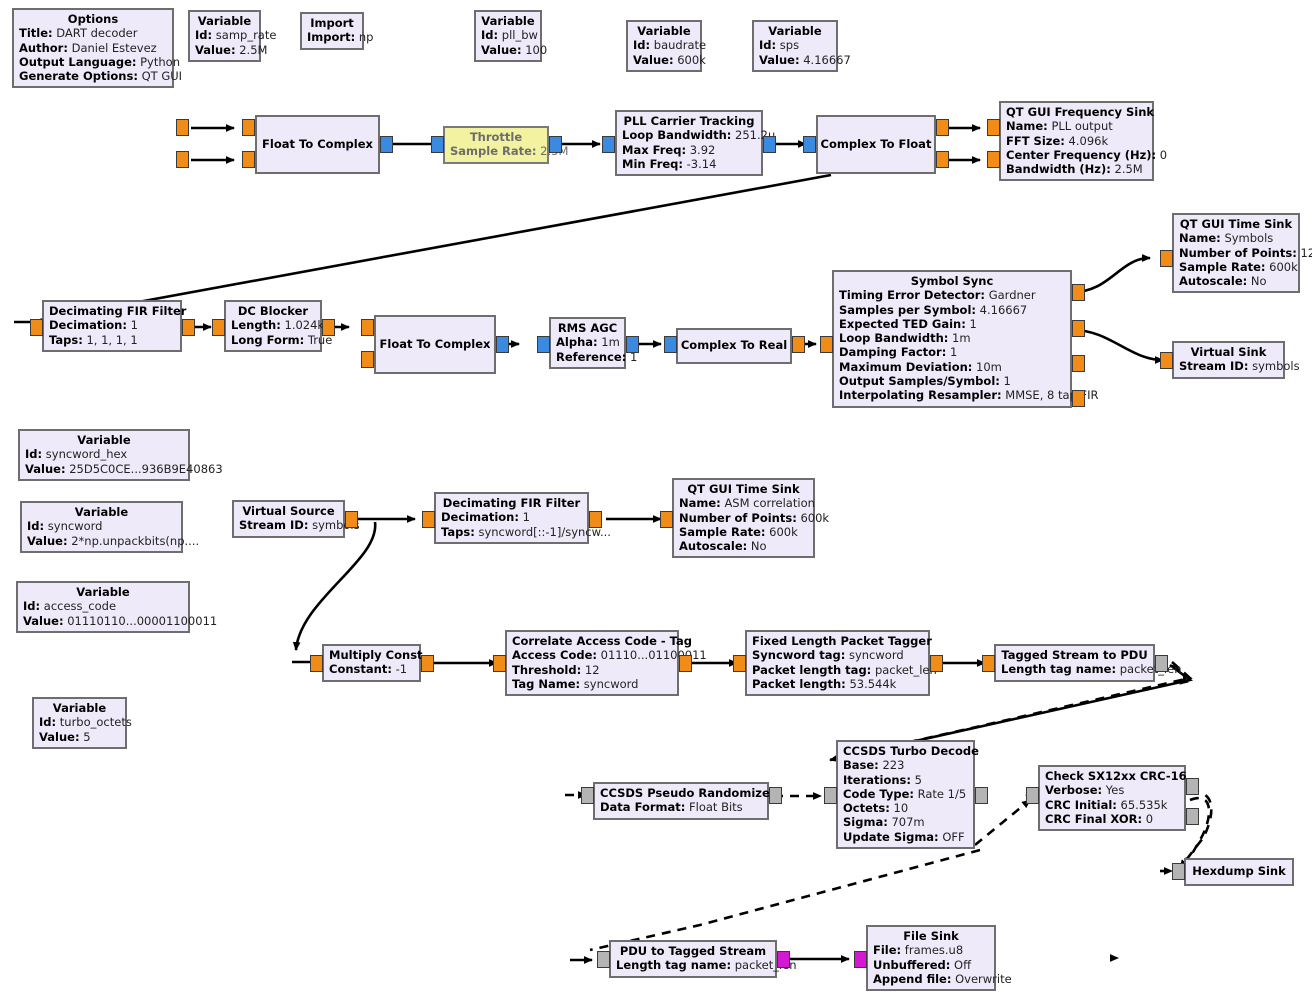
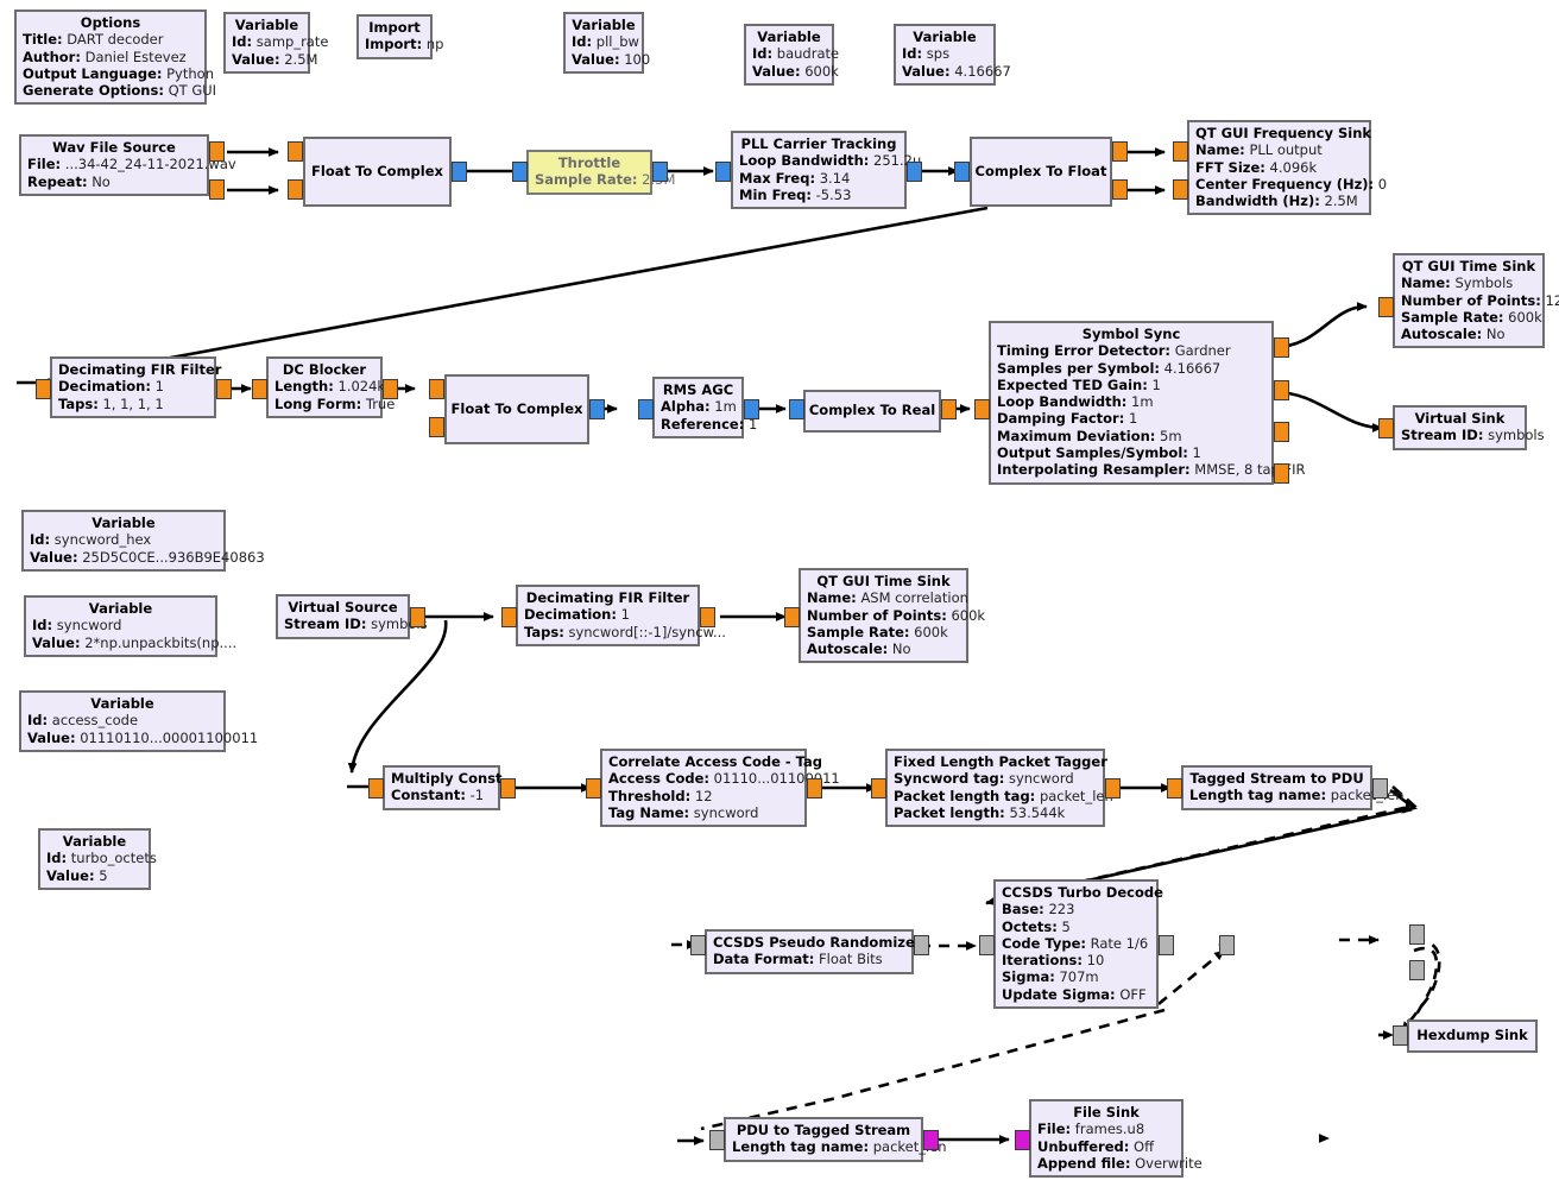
  Options
  Title: DART decoder
  Author: Daniel Estevez
  Output Language: Python
  Generate Options: QT GUI
  Variable
  Id: samp_rate
  Value: 2.5M
  Import
  Import: np
  Variable
  Id: pll_bw
  Value: 100
  Variable
  Id: baudrate
  Value: 600k
  Variable
  Id: sps
  Value: 4.16667
+ Wav File Source
+ File: ...34-42_24-11-2021.wav
+ Repeat: No
  Float To Complex
  Throttle
  Sample Rate: 2M
  PLL Carrier Tracking
  Loop Bandwidth: 251.
- Max Freq: 3.92
+ Max Freq: 3.14
- Min Freq: -3.14
+ Min Freq: -5.53
  Complex To Float
  QT GUI Frequency Sink
  Name: PLL output
  FFT Size: 4.096k
  Center Frequency (Hz): 0
  Bandwidth (Hz): 2.5M
  Decimating FIR Filter
  Decimation: 1
  Taps: 1, 1, 1, 1
  DC Blocker
  Length: 1.024k
  Long Form: True
  Float To Complex
  RMS AGC
  Alpha: 1m
  Reference: 1
  Complex To Real
  Symbol Sync
  Timing Error Detector: Gardner
  Samples per Symbol: 4.16667
  Expected TED Gain: 1
  Loop Bandwidth: 1m
  Damping Factor: 1
- Maximum Deviation: 10m
+ Maximum Deviation: 5m
  Output Samples/Symbol: 1
  Interpolating Resampler: MMSE, 8 taIR
  QT GUI Time Sink
  Name: Symbols
  Number of Points: 12
  Sample Rate: 600k
  Autoscale: No
  Virtual Sink
  Stream ID: symbols
  Variable
  Id: syncword_hex
  Value: 25D5C0CE...936B9E40863
  Variable
  Id: syncword
  Value: 2*np.unpackbits(np....
  Variable
  Id: access_code
  Value: 01110110...00001100011
  Variable
  Id: turbo_octets
  Value: 5
  Virtual Source
  Stream ID: symb
  Decimating FIR Filter
  Decimation: 1
  Taps: syncword[::-1]/syncw...
  QT GUI Time Sink
  Name: ASM correlation
  Number of Points: 600k
  Sample Rate: 600k
  Autoscale: No
  Multiply Const
  Constant: -1
  Correlate Access Code - Tag
  Access Code: 01110...011011
  Threshold: 12
  Tag Name: syncword
  Fixed Length Packet Tagger
  Syncword tag: syncword
  Packet length tag: packet_le
  Packet length: 53.544k
  Tagged Stream to PDU
  Length tag name: packeen
  CCSDS Pseudo Randomize
  Data Format: Float Bits
  CCSDS Turbo Decode
  Base: 223
- Iterations: 5
+ Octets: 5
- Code Type: Rate 1/5
+ Code Type: Rate 1/6
- Octets: 10
+ Iterations: 10
  Sigma: 707m
  Update Sigma: OFF
- Check SX12xx CRC-16
- Verbose: Yes
- CRC Initial: 65.535k
- CRC Final XOR: 0
  Hexdump Sink
  PDU to Tagged Stream
  Length tag name: packetn
  File Sink
  File: frames.u8
  Unbuffered: Off
  Append file: Overwrite
